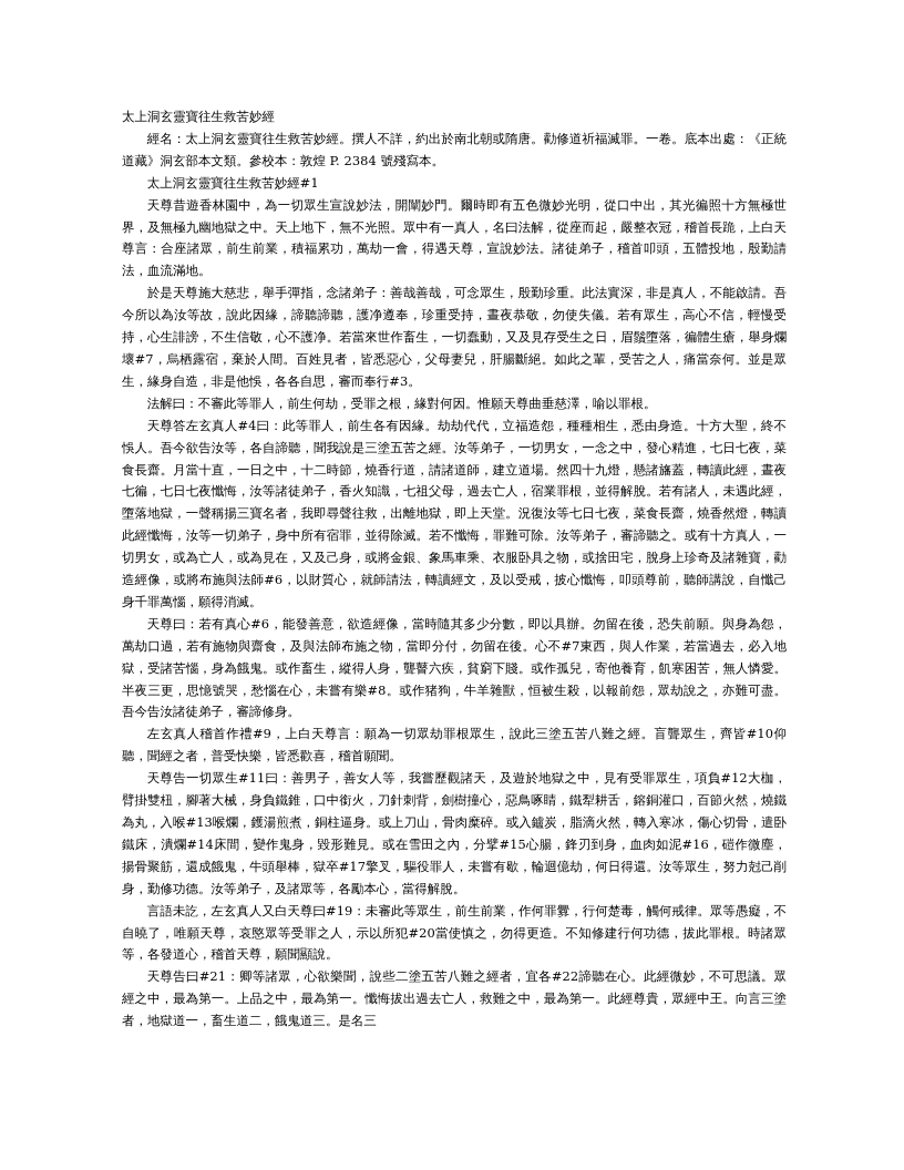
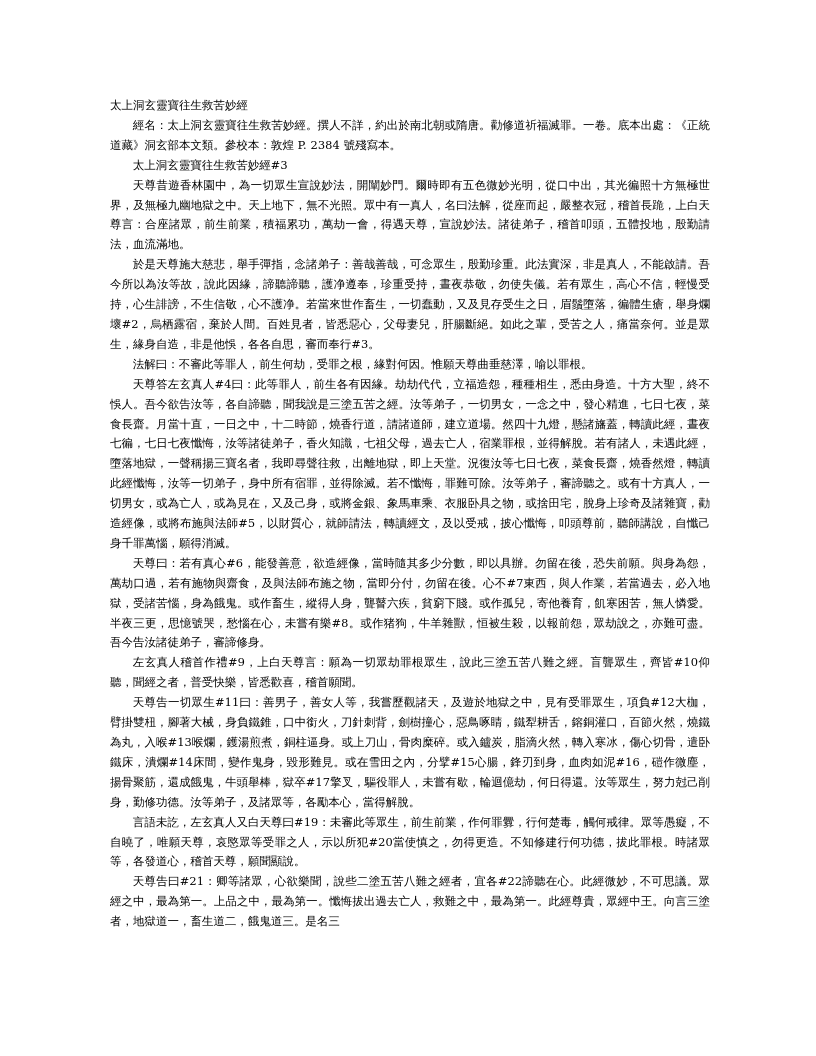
  太上洞玄靈寶往生救苦妙經
  經名：太上洞玄靈寶往生救苦妙經。撰人不詳，約出於南北朝或隋唐。勸修道祈福滅罪。一卷。底本出處：《正統道藏》洞玄部本文類。參校本：敦煌 P. 2384 號殘寫本。
- 太上洞玄靈寶往生救苦妙經#1
+ 太上洞玄靈寶往生救苦妙經#3
  天尊昔遊香林園中，為一切眾生宣說妙法，開闡妙門。爾時即有五色微妙光明，從口中出，其光徧照十方無極世界，及無極九幽地獄之中。天上地下，無不光照。眾中有一真人，名曰法解，從座而起，嚴整衣冠，稽首長跪，上白天尊言：合座諸眾，前生前業，積福累功，萬劫一會，得遇天尊，宣說妙法。諸徒弟子，稽首叩頭，五體投地，殷勤請法，血流滿地。
- 於是天尊施大慈悲，舉手彈指，念諸弟子：善哉善哉，可念眾生，殷勤珍重。此法實深，非是真人，不能啟請。吾今所以為汝等故，說此因緣，諦聽諦聽，護净遵奉，珍重受持，晝夜恭敬，勿使失儀。若有眾生，高心不信，輕慢受持，心生誹謗，不生信敬，心不護净。若當來世作畜生，一切蠢動，又及見存受生之日，眉鬚墮落，徧體生瘡，舉身爛壞#7，烏栖露宿，棄於人間。百姓見者，皆悉惡心，父母妻兒，肝腸斷絕。如此之輩，受苦之人，痛當奈何。並是眾生，緣身自造，非是他悞，各各自思，審而奉行#3。
+ 於是天尊施大慈悲，舉手彈指，念諸弟子：善哉善哉，可念眾生，殷勤珍重。此法實深，非是真人，不能啟請。吾今所以為汝等故，說此因緣，諦聽諦聽，護净遵奉，珍重受持，晝夜恭敬，勿使失儀。若有眾生，高心不信，輕慢受持，心生誹謗，不生信敬，心不護净。若當來世作畜生，一切蠢動，又及見存受生之日，眉鬚墮落，徧體生瘡，舉身爛壞#2，烏栖露宿，棄於人間。百姓見者，皆悉惡心，父母妻兒，肝腸斷絕。如此之輩，受苦之人，痛當奈何。並是眾生，緣身自造，非是他悞，各各自思，審而奉行#3。
  法解曰：不審此等罪人，前生何劫，受罪之根，緣對何因。惟願天尊曲垂慈澤，喻以罪根。
- 天尊答左玄真人#4曰：此等罪人，前生各有因緣。劫劫代代，立福造怨，種種相生，悉由身造。十方大聖，終不悞人。吾今欲告汝等，各自諦聽，聞我說是三塗五苦之經。汝等弟子，一切男女，一念之中，發心精進，七日七夜，菜食長齋。月當十直，一日之中，十二時節，燒香行道，請諸道師，建立道場。然四十九燈，懸諸旛蓋，轉讀此經，晝夜七徧，七日七夜懺悔，汝等諸徒弟子，香火知識，七祖父母，過去亡人，宿業罪根，並得解脫。若有諸人，未遇此經，墮落地獄，一聲稱揚三寶名者，我即尋聲往救，出離地獄，即上天堂。況復汝等七日七夜，菜食長齋，燒香然燈，轉讀此經懺悔，汝等一切弟子，身中所有宿罪，並得除滅。若不懺悔，罪難可除。汝等弟子，審諦聽之。或有十方真人，一切男女，或為亡人，或為見在，又及己身，或將金銀、象馬車乘、衣服卧具之物，或捨田宅，脫身上珍奇及諸雜寶，勸造經像，或將布施與法師#6，以財質心，就師請法，轉讀經文，及以受戒，披心懺悔，叩頭尊前，聽師講說，自懺己身千罪萬惱，願得消滅。
+ 天尊答左玄真人#4曰：此等罪人，前生各有因緣。劫劫代代，立福造怨，種種相生，悉由身造。十方大聖，終不悞人。吾今欲告汝等，各自諦聽，聞我說是三塗五苦之經。汝等弟子，一切男女，一念之中，發心精進，七日七夜，菜食長齋。月當十直，一日之中，十二時節，燒香行道，請諸道師，建立道場。然四十九燈，懸諸旛蓋，轉讀此經，晝夜七徧，七日七夜懺悔，汝等諸徒弟子，香火知識，七祖父母，過去亡人，宿業罪根，並得解脫。若有諸人，未遇此經，墮落地獄，一聲稱揚三寶名者，我即尋聲往救，出離地獄，即上天堂。況復汝等七日七夜，菜食長齋，燒香然燈，轉讀此經懺悔，汝等一切弟子，身中所有宿罪，並得除滅。若不懺悔，罪難可除。汝等弟子，審諦聽之。或有十方真人，一切男女，或為亡人，或為見在，又及己身，或將金銀、象馬車乘、衣服卧具之物，或捨田宅，脫身上珍奇及諸雜寶，勸造經像，或將布施與法師#5，以財質心，就師請法，轉讀經文，及以受戒，披心懺悔，叩頭尊前，聽師講說，自懺己身千罪萬惱，願得消滅。
  天尊曰：若有真心#6，能發善意，欲造經像，當時隨其多少分數，即以具辦。勿留在後，恐失前願。與身為怨，萬劫口過，若有施物與齋食，及與法師布施之物，當即分付，勿留在後。心不#7東西，與人作業，若當過去，必入地獄，受諸苦惱，身為餓鬼。或作畜生，縱得人身，聾瞽六疾，貧窮下賤。或作孤兒，寄他養育，飢寒困苦，無人憐愛。半夜三更，思憶號哭，愁惱在心，未嘗有樂#8。或作猪狗，牛羊雜獸，恒被生殺，以報前怨，眾劫說之，亦難可盡。吾今告汝諸徒弟子，審諦修身。
  左玄真人稽首作禮#9，上白天尊言：願為一切眾劫罪根眾生，說此三塗五苦八難之經。盲聾眾生，齊皆#10仰聽，聞經之者，普受快樂，皆悉歡喜，稽首願聞。
  天尊告一切眾生#11曰：善男子，善女人等，我嘗歷觀諸天，及遊於地獄之中，見有受罪眾生，項負#12大枷，臂掛雙杻，腳著大械，身負鐵錐，口中銜火，刀針刺背，劍樹撞心，惡鳥啄睛，鐵犁耕舌，鎔銅灌口，百節火然，燒鐵為丸，入喉#13喉爛，鑊湯煎煮，銅柱逼身。或上刀山，骨肉糜碎。或入鑪炭，脂滴火然，轉入寒冰，傷心切骨，遣卧鐵床，潰爛#14床間，變作鬼身，毀形難見。或在雪田之內，分擘#15心腸，鋒刃到身，血肉如泥#16，磑作微塵，揚骨聚筋，還成餓鬼，牛頭舉棒，獄卒#17擎叉，驅役罪人，未嘗有歇，輪迴億劫，何日得還。汝等眾生，努力尅己削身，勤修功德。汝等弟子，及諸眾等，各勵本心，當得解脫。
  言語未訖，左玄真人又白天尊曰#19：未審此等眾生，前生前業，作何罪釁，行何楚毒，觸何戒律。眾等愚癡，不自曉了，唯願天尊，哀愍眾等受罪之人，示以所犯#20當使慎之，勿得更造。不知修建行何功德，拔此罪根。時諸眾等，各發道心，稽首天尊，願聞顯說。
  天尊告曰#21：卿等諸眾，心欲樂聞，說些二塗五苦八難之經者，宜各#22諦聽在心。此經微妙，不可思議。眾經之中，最為第一。上品之中，最為第一。懺悔拔出過去亡人，救難之中，最為第一。此經尊貴，眾經中王。向言三塗者，地獄道一，畜生道二，餓鬼道三。是名三
